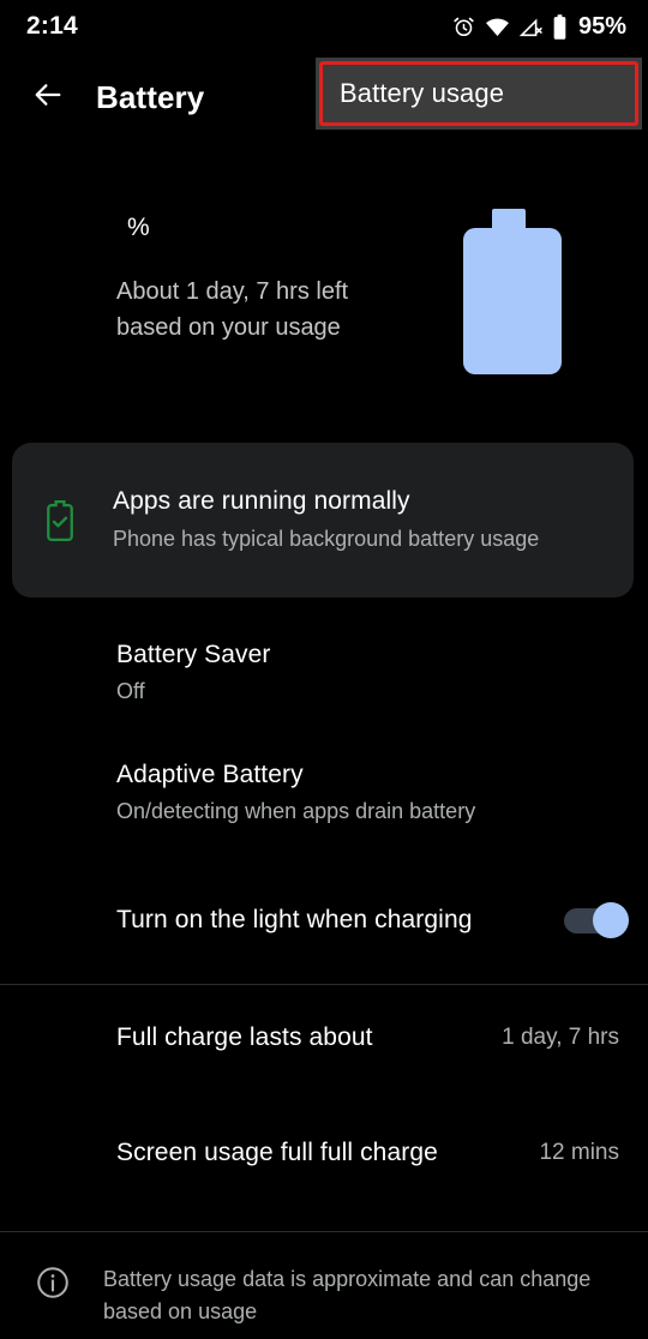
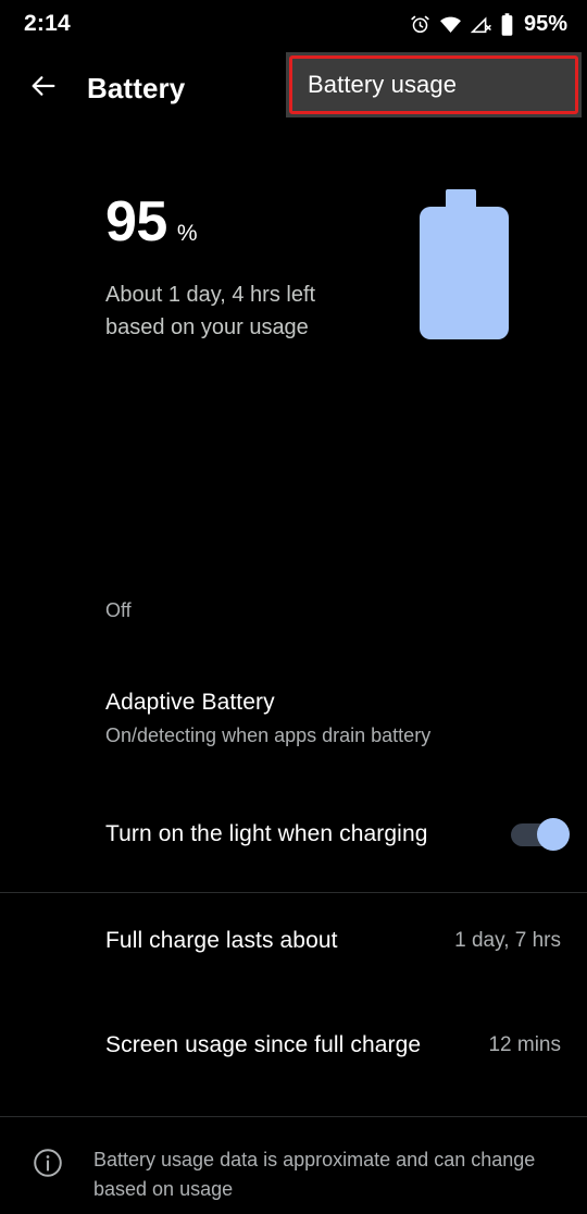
  2:14
  95%
  Battery
  Battery usage
+ 95
  %
- About 1 day, 7 hrs left
+ About 1 day, 4 hrs left
  based on your usage
- Apps are running normally
- Phone has typical background battery usage
- Battery Saver
  Off
  Adaptive Battery
  On/detecting when apps drain battery
  Turn on the light when charging
  Full charge lasts about
  1 day, 7 hrs
- Screen usage full full charge
+ Screen usage since full charge
  12 mins
  Battery usage data is approximate and can change based on usage
